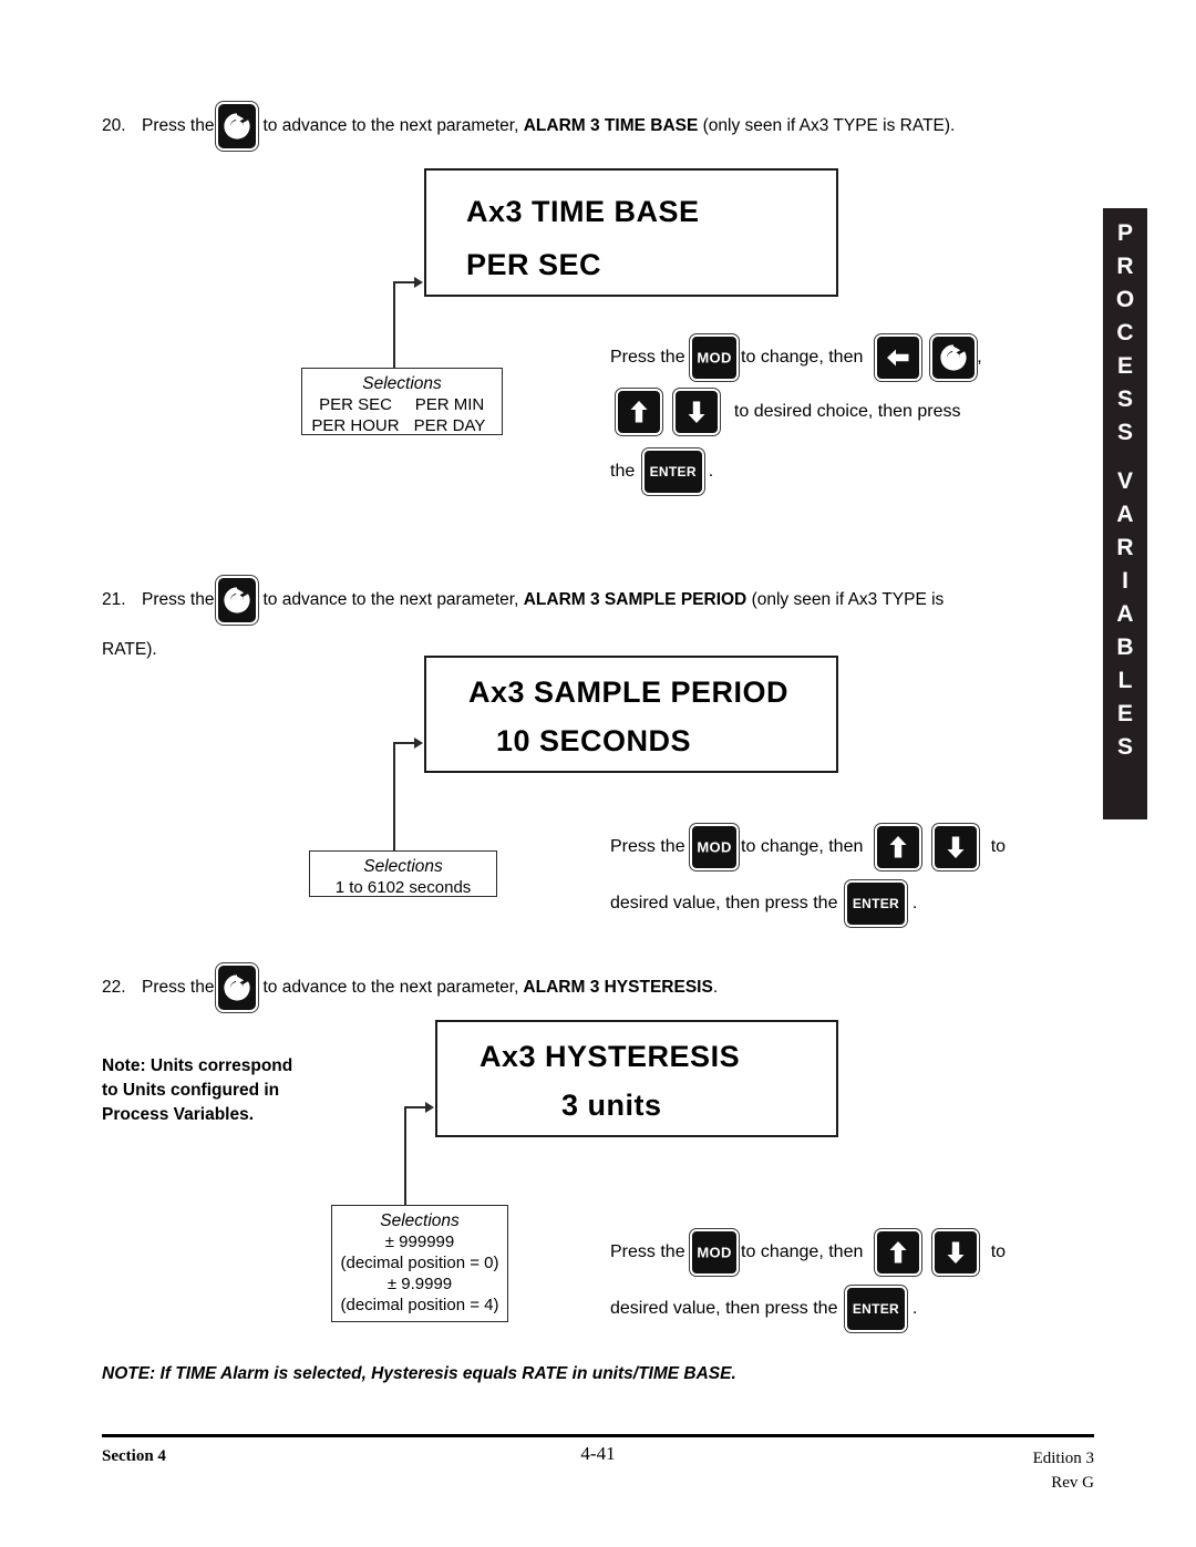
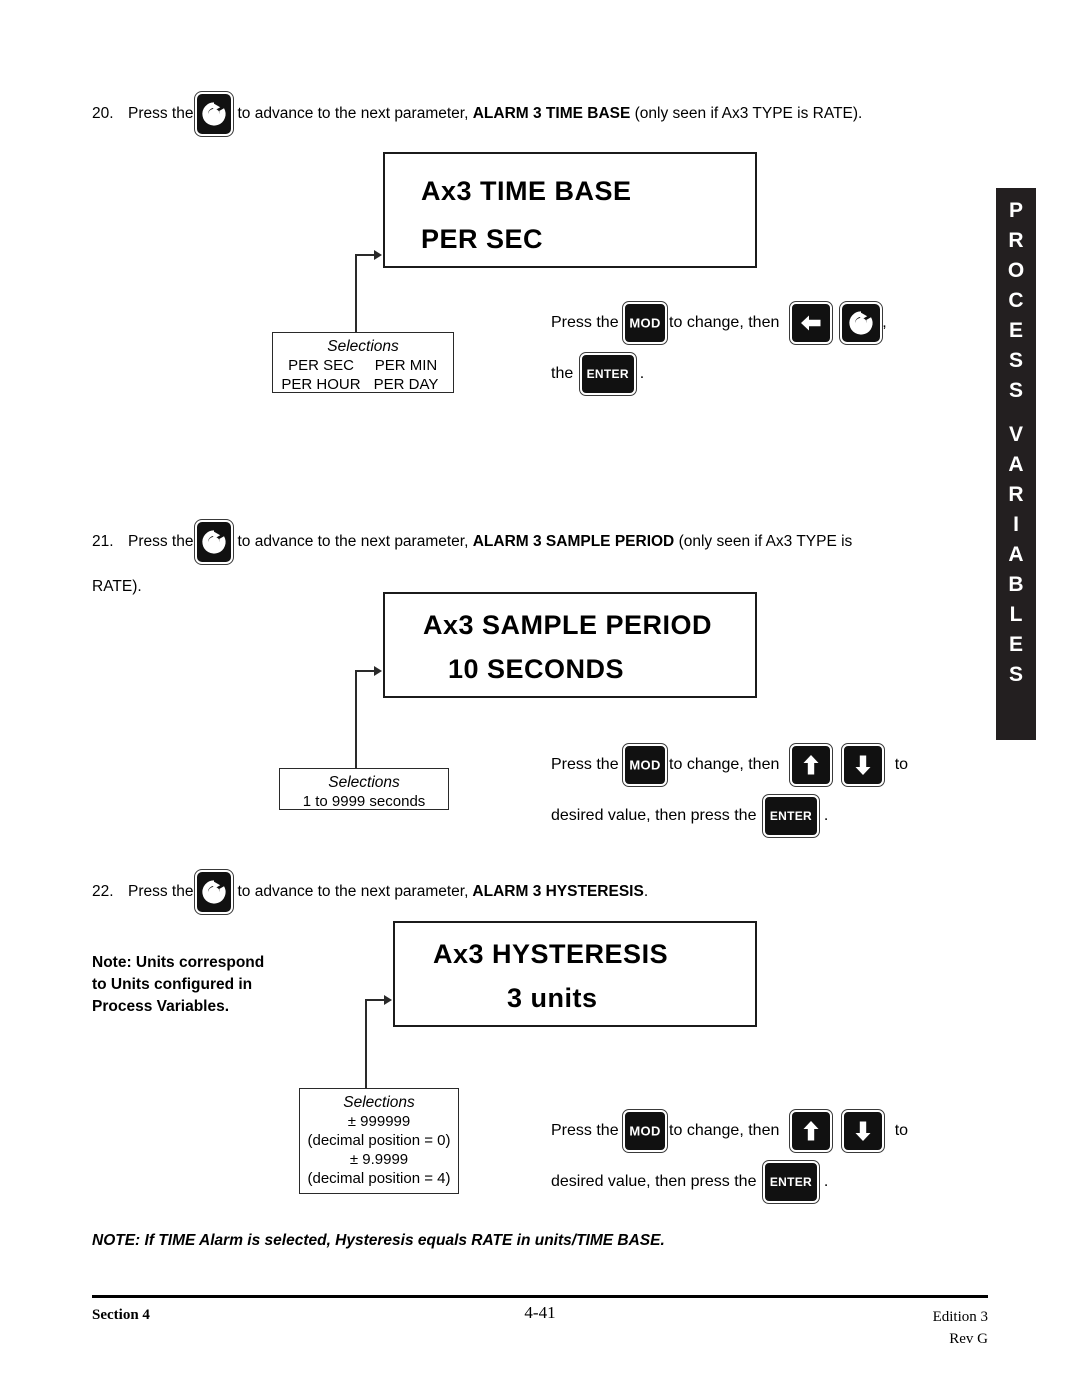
  P
  R
  O
  C
  E
  S
  S
  V
  A
  R
  I
  A
  B
  L
  E
  S
  20. Press the to advance to the next parameter, ALARM 3 TIME BASE (only seen if Ax3 TYPE is RATE).
  Ax3 TIME BASE
  PER SEC
  Selections
  PER SEC PER MIN
  PER HOUR PER DAY
  Press the
  MOD
  to change, then ,
- to desired choice, then press
  the
  ENTER
  .
  21. Press the to advance to the next parameter, ALARM 3 SAMPLE PERIOD (only seen if Ax3 TYPE is
  RATE).
  Ax3 SAMPLE PERIOD
  10 SECONDS
  Selections
- 1 to 6102 seconds
+ 1 to 9999 seconds
  Press the
  MOD
  to change, then to
  desired value, then press the
  ENTER
  .
  22. Press the to advance to the next parameter, ALARM 3 HYSTERESIS.
  Note: Units correspond
  to Units configured in
  Process Variables.
  Ax3 HYSTERESIS
  3 units
  Selections
  ± 999999
  (decimal position = 0)
  ± 9.9999
  (decimal position = 4)
  Press the
  MOD
  to change, then to
  desired value, then press the
  ENTER
  .
  NOTE: If TIME Alarm is selected, Hysteresis equals RATE in units/TIME BASE.
  Section 4
  4-41
  Edition 3
  Rev G
